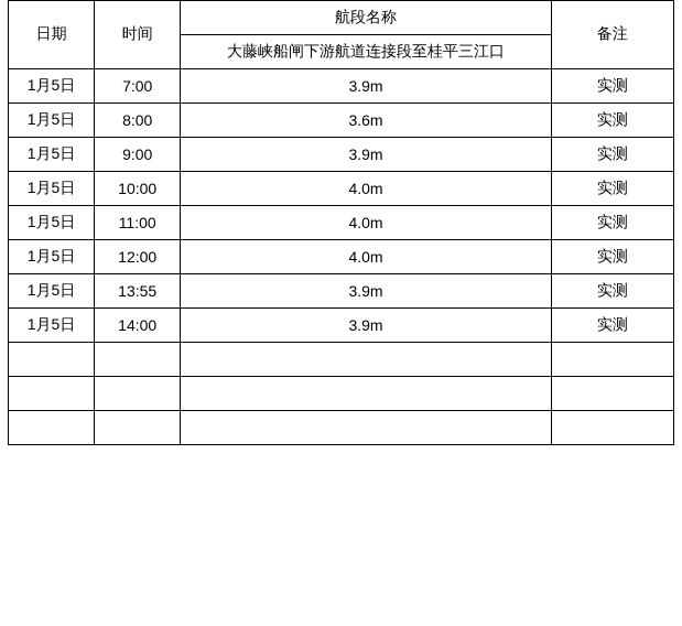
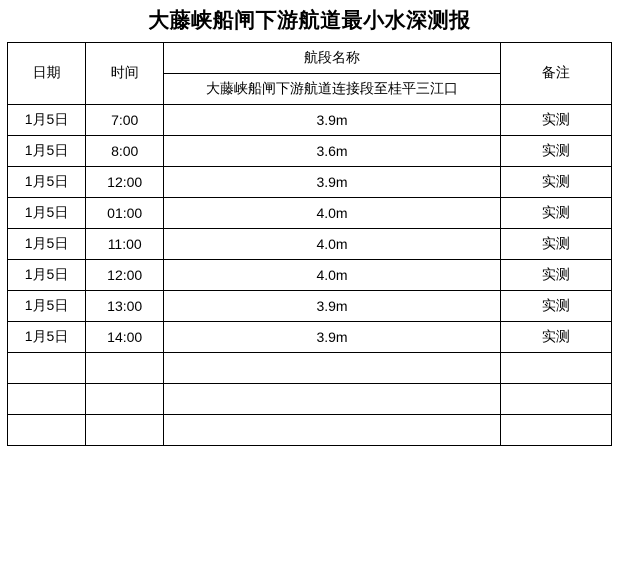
+ 大藤峡船闸下游航道最小水深测报
  日期	时间	航段名称	备注
  大藤峡船闸下游航道连接段至桂平三江口
  1月5日	7:00	3.9m	实测
  1月5日	8:00	3.6m	实测
- 1月5日	9:00	3.9m	实测
+ 1月5日	12:00	3.9m	实测
- 1月5日	10:00	4.0m	实测
+ 1月5日	01:00	4.0m	实测
  1月5日	11:00	4.0m	实测
  1月5日	12:00	4.0m	实测
- 1月5日	13:55	3.9m	实测
+ 1月5日	13:00	3.9m	实测
  1月5日	14:00	3.9m	实测
